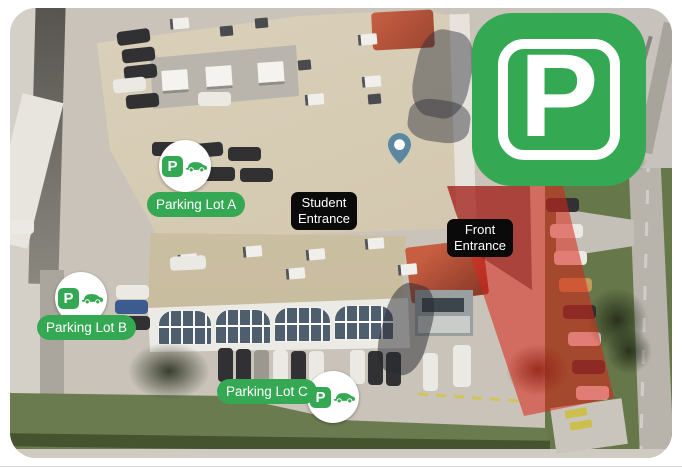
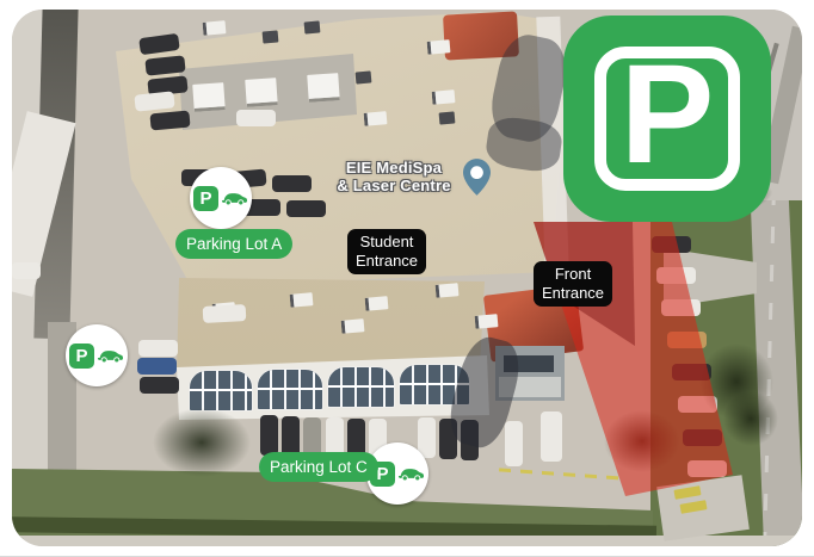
+ EIE MediSpa
+ & Laser Centre
  Student
  Entrance
  Front
  Entrance
  P
  Parking Lot A
  P
- Parking Lot B
  P
  Parking Lot C
  P
